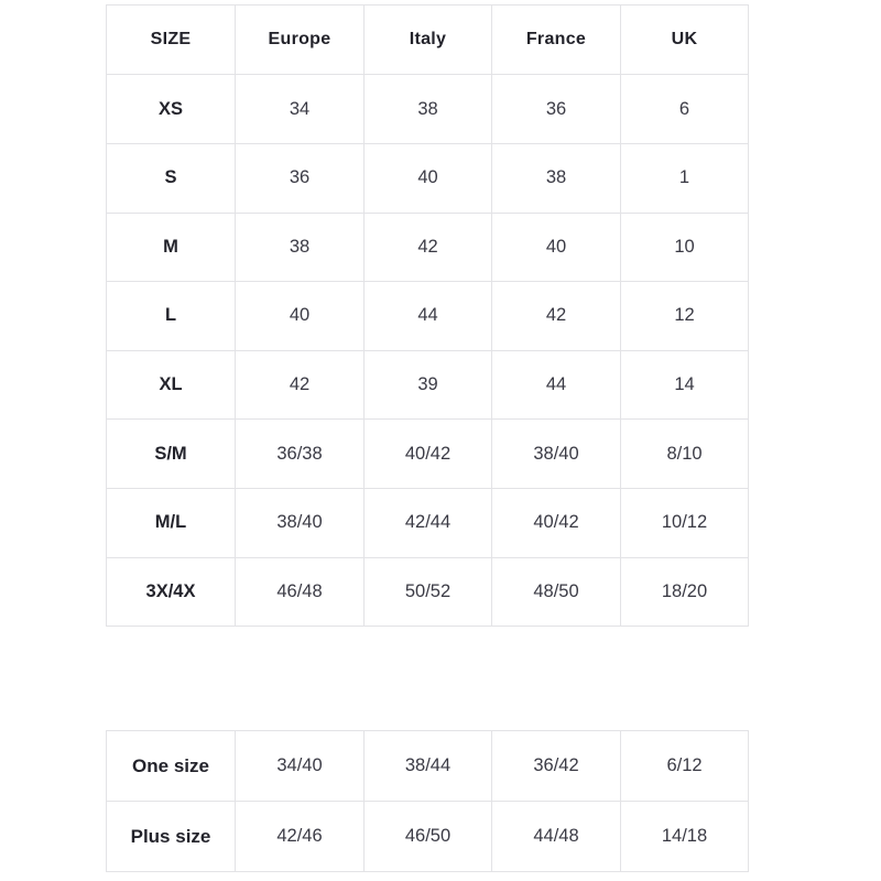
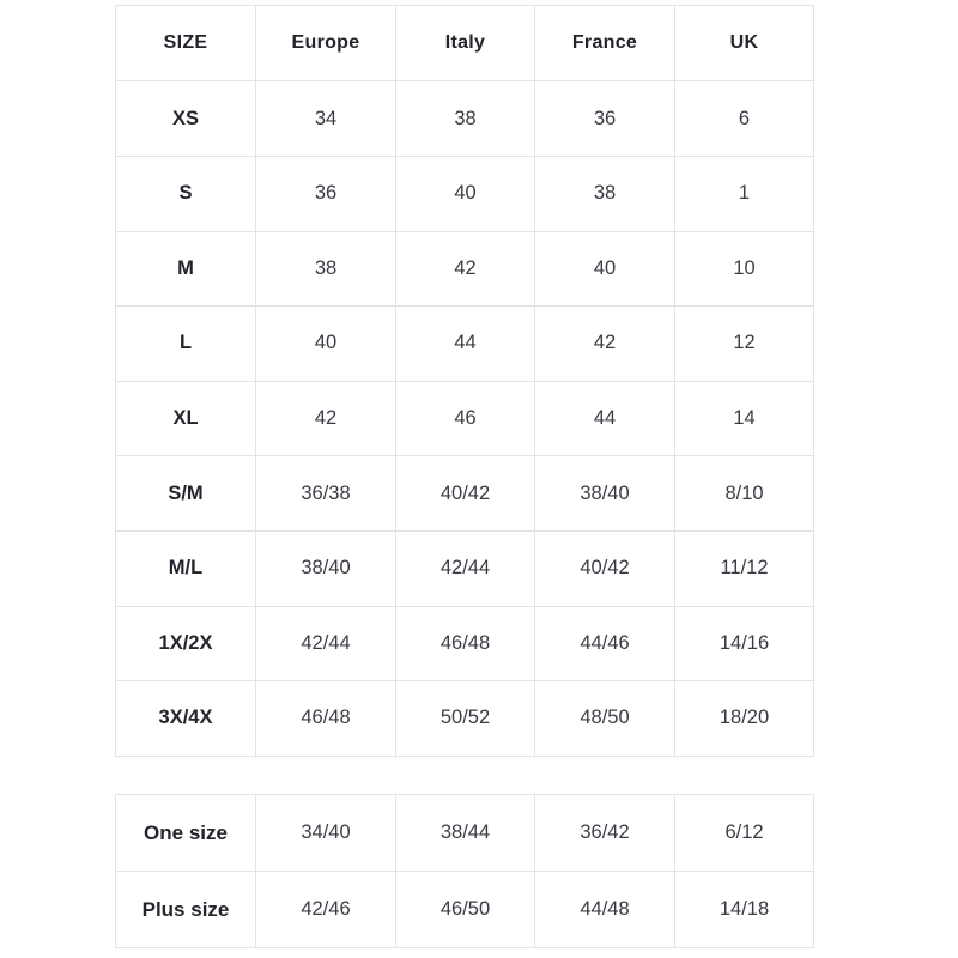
  SIZE	Europe	Italy	France	UK
  XS	34	38	36	6
  S	36	40	38	1
  M	38	42	40	10
  L	40	44	42	12
- XL	42	39	44	14
+ XL	42	46	44	14
  S/M	36/38	40/42	38/40	8/10
- M/L	38/40	42/44	40/42	10/12
+ M/L	38/40	42/44	40/42	11/12
+ 1X/2X	42/44	46/48	44/46	14/16
  3X/4X	46/48	50/52	48/50	18/20
  One size	34/40	38/44	36/42	6/12
  Plus size	42/46	46/50	44/48	14/18
